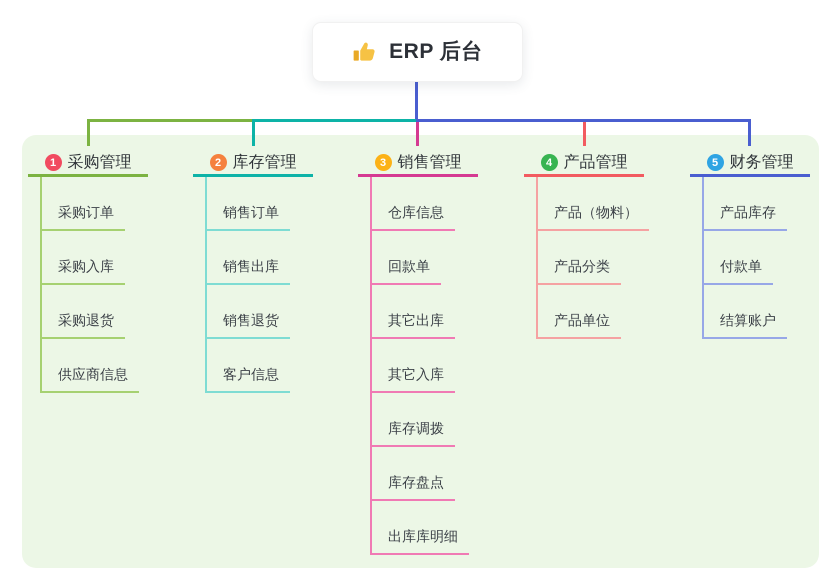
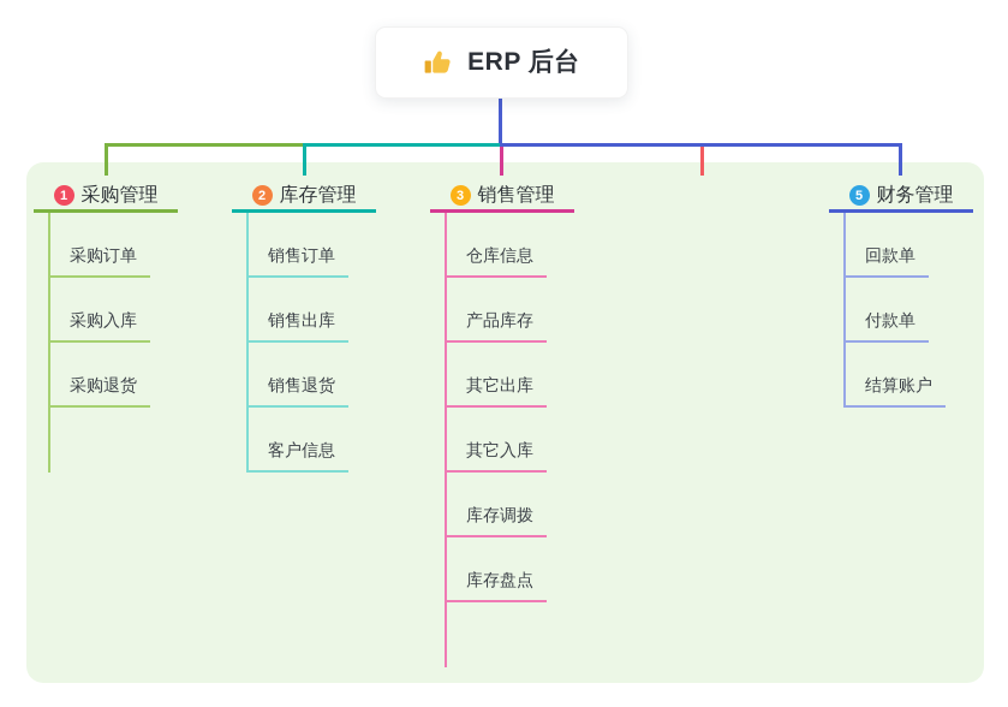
  ERP 后台
  1
  采购管理
  采购订单
  采购入库
  采购退货
- 供应商信息
  2
  库存管理
  销售订单
  销售出库
  销售退货
  客户信息
  3
  销售管理
  仓库信息
- 回款单
+ 产品库存
  其它出库
  其它入库
  库存调拨
  库存盘点
- 出库库明细
- 4
- 产品管理
- 产品（物料）
- 产品分类
- 产品单位
  5
  财务管理
- 产品库存
+ 回款单
  付款单
  结算账户
